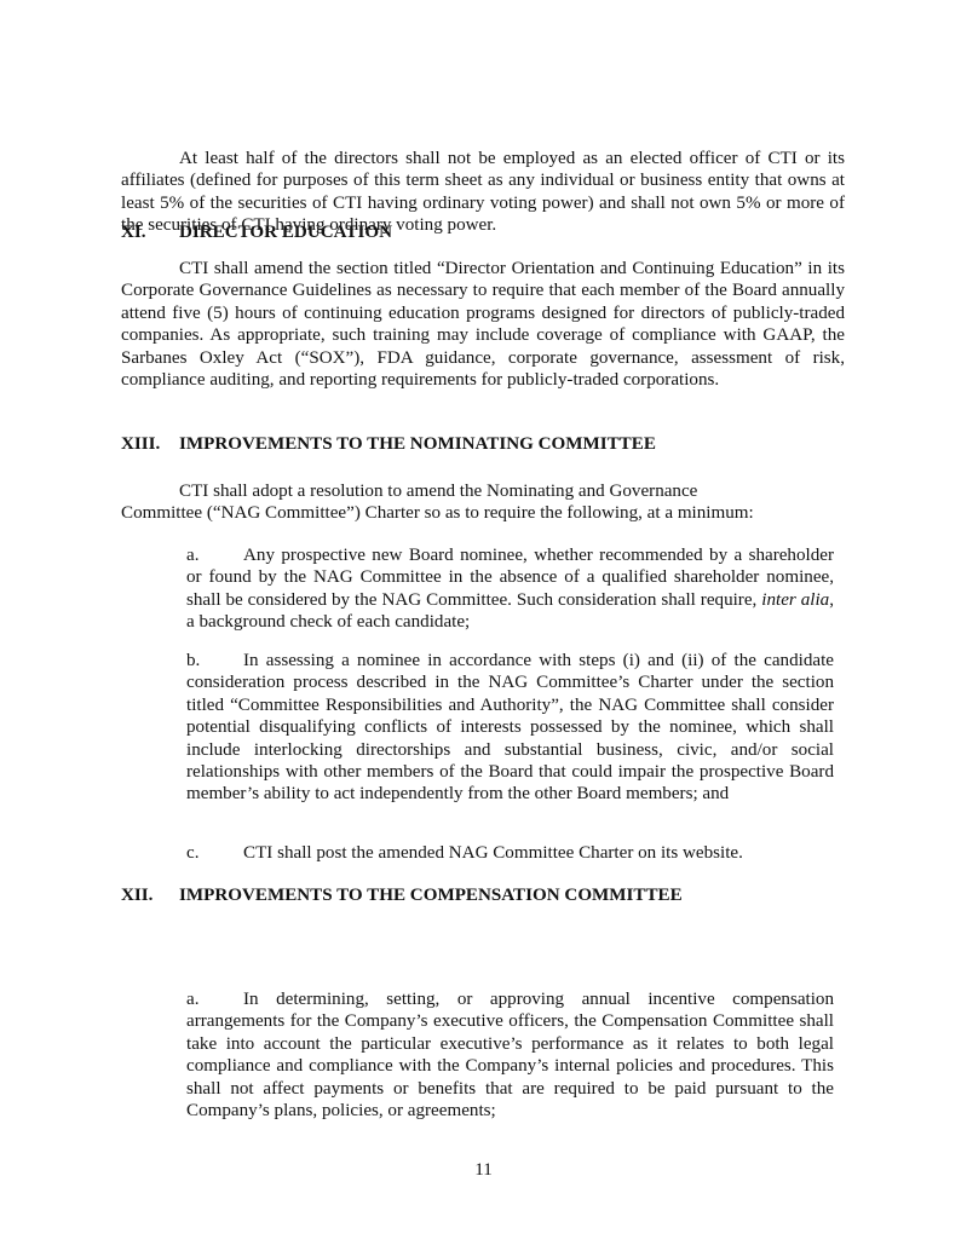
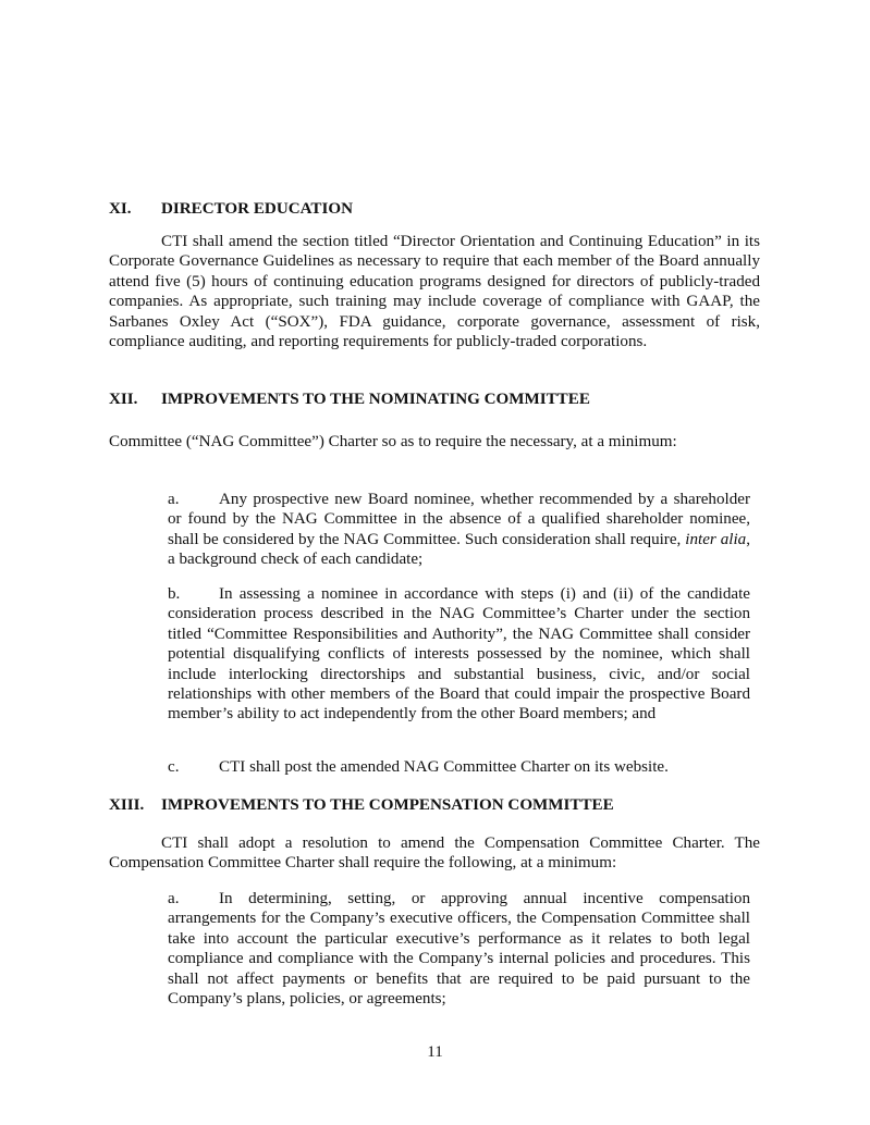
- At least half of the directors shall not be employed as an elected officer of CTI or its affiliates (defined for purposes of this term sheet as any individual or business entity that owns at least 5% of the securities of CTI having ordinary voting power) and shall not own 5% or more of the securities of CTI having ordinary voting power.
  XI. DIRECTOR EDUCATION
  CTI shall amend the section titled “Director Orientation and Continuing Education” in its Corporate Governance Guidelines as necessary to require that each member of the Board annually attend five (5) hours of continuing education programs designed for directors of publicly-traded companies. As appropriate, such training may include coverage of compliance with GAAP, the Sarbanes Oxley Act (“SOX”), FDA guidance, corporate governance, assessment of risk, compliance auditing, and reporting requirements for publicly-traded corporations.
- XIII. IMPROVEMENTS TO THE NOMINATING COMMITTEE
+ XII. IMPROVEMENTS TO THE NOMINATING COMMITTEE
- CTI shall adopt a resolution to amend the Nominating and Governance
- Committee (“NAG Committee”) Charter so as to require the following, at a minimum:
+ Committee (“NAG Committee”) Charter so as to require the necessary, at a minimum:
  a. Any prospective new Board nominee, whether recommended by a shareholder or found by the NAG Committee in the absence of a qualified shareholder nominee, shall be considered by the NAG Committee. Such consideration shall require, inter alia, a background check of each candidate;
  b. In assessing a nominee in accordance with steps (i) and (ii) of the candidate consideration process described in the NAG Committee’s Charter under the section titled “Committee Responsibilities and Authority”, the NAG Committee shall consider potential disqualifying conflicts of interests possessed by the nominee, which shall include interlocking directorships and substantial business, civic, and/or social relationships with other members of the Board that could impair the prospective Board member’s ability to act independently from the other Board members; and
  c. CTI shall post the amended NAG Committee Charter on its website.
- XII. IMPROVEMENTS TO THE COMPENSATION COMMITTEE
+ XIII. IMPROVEMENTS TO THE COMPENSATION COMMITTEE
+ CTI shall adopt a resolution to amend the Compensation Committee Charter. The Compensation Committee Charter shall require the following, at a minimum:
  a. In determining, setting, or approving annual incentive compensation arrangements for the Company’s executive officers, the Compensation Committee shall take into account the particular executive’s performance as it relates to both legal compliance and compliance with the Company’s internal policies and procedures. This shall not affect payments or benefits that are required to be paid pursuant to the Company’s plans, policies, or agreements;
  11
